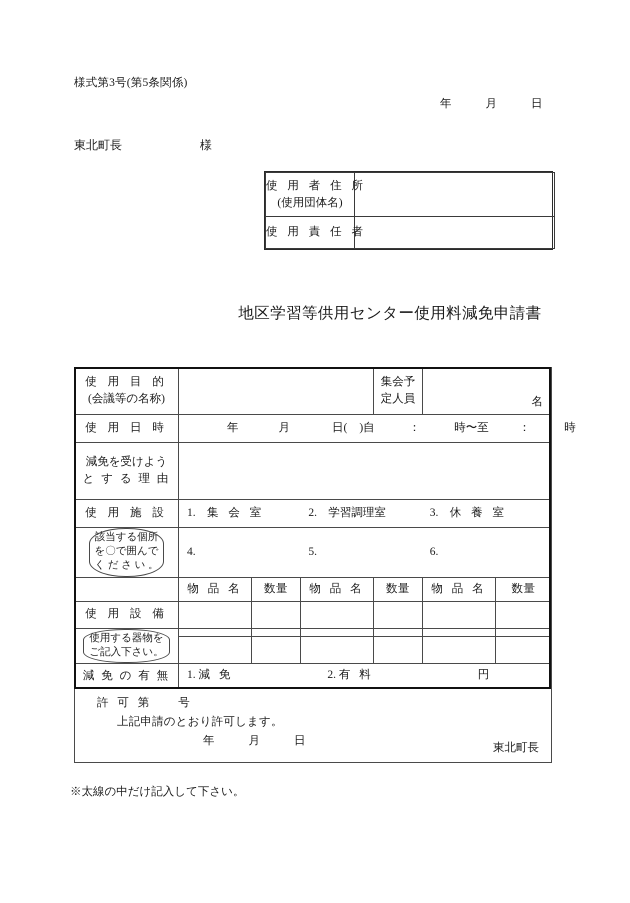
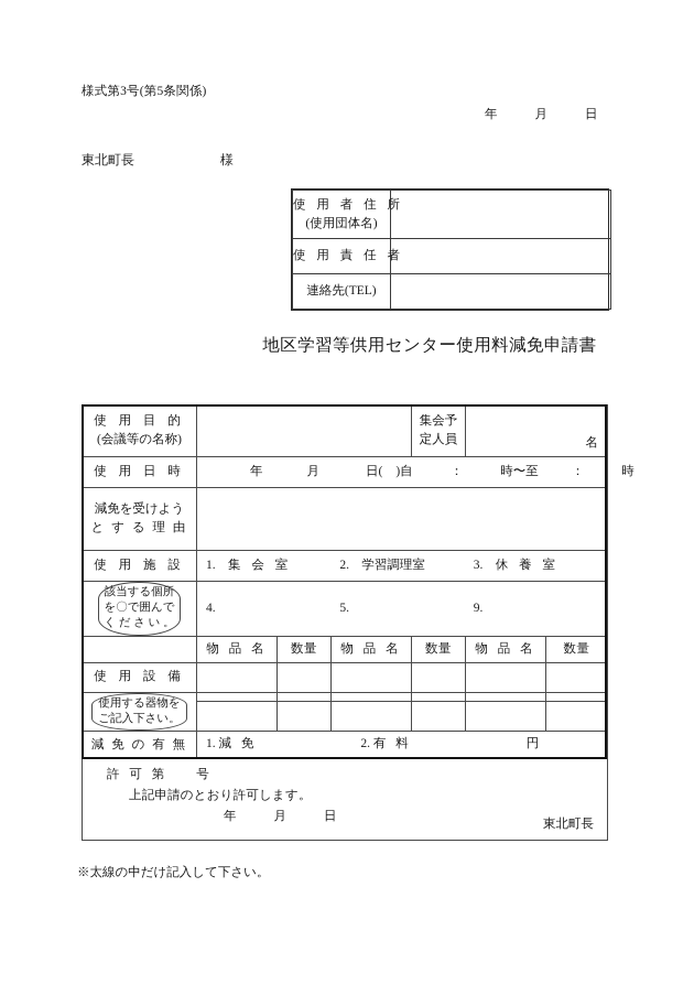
  様式第3号(第5条関係)
  年 月 日
  東北町長 様
  使 用 者 住 所 (使用団体名)
  使 用 責 任 者
+ 連絡先(TEL)
  地区学習等供用センター使用料減免申請書
  使 用 目 的 (会議等の名称)		集会予 定人員	名
  使 用 日 時	年 月 日( )自 ： 時〜至 ： 時
  減免を受けよう と す る 理 由
  使 用 施 設	1. 集 会 室 2. 学習調理室 3. 休 養 室
- 該当する個所 を〇で囲んで く だ さ い 。	4. 5. 6.
+ 該当する個所 を〇で囲んで く だ さ い 。	4. 5. 9.
  	物 品 名	数量	物 品 名	数量	物 品 名	数量
  使 用 設 備
  使用する器物を ご記入下さい。
  減 免 の 有 無	1. 減 免 2. 有 料 円
  許 可 第 号 上記申請のとおり許可します。 年 月 日 東北町長
  ※太線の中だけ記入して下さい。
